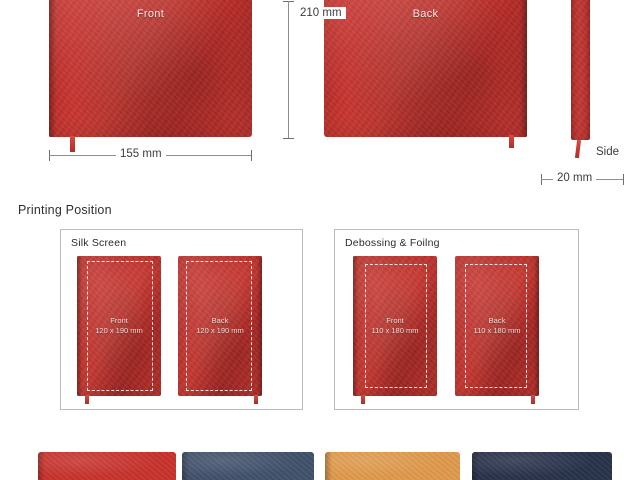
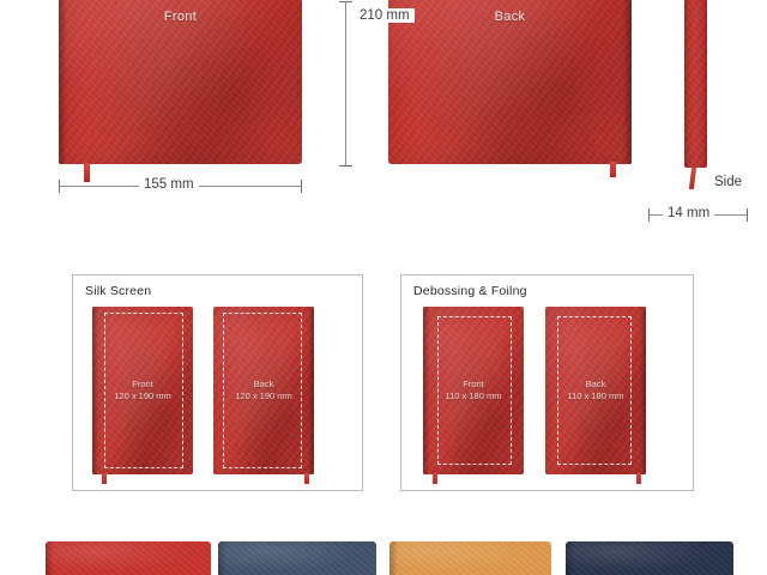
  Front
  Back
  Side
  210 mm
  155 mm
- 20 mm
+ 14 mm
- Printing Position
  Silk Screen
  Front
  120 x 190 mm
  Back
  120 x 190 mm
  Debossing & Foilng
  Front
  110 x 180 mm
  Back
  110 x 180 mm
